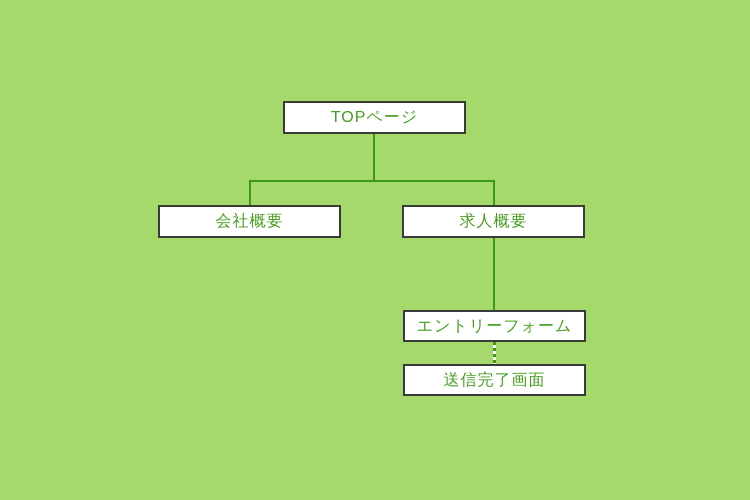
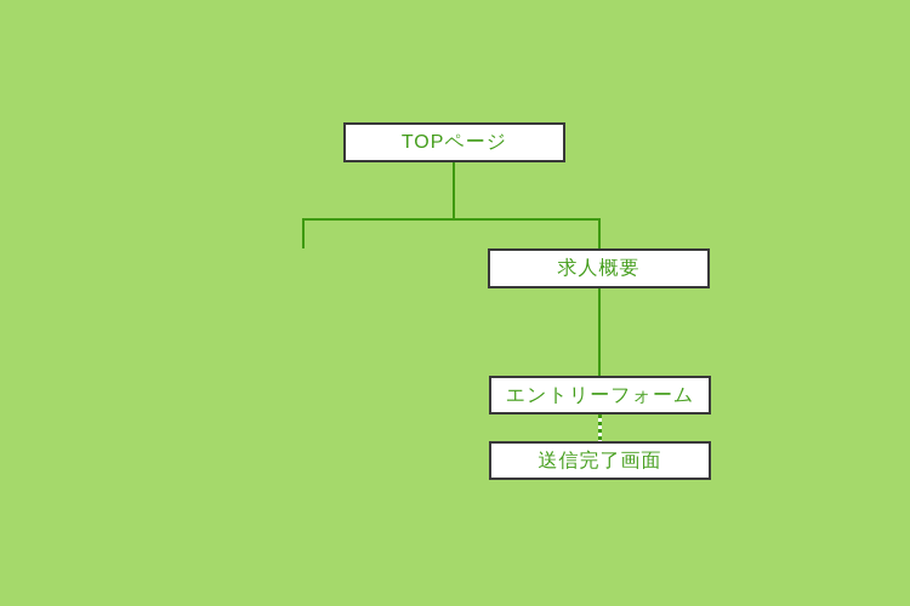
  TOPページ
- 会社概要
  求人概要
  エントリーフォーム
  送信完了画面
